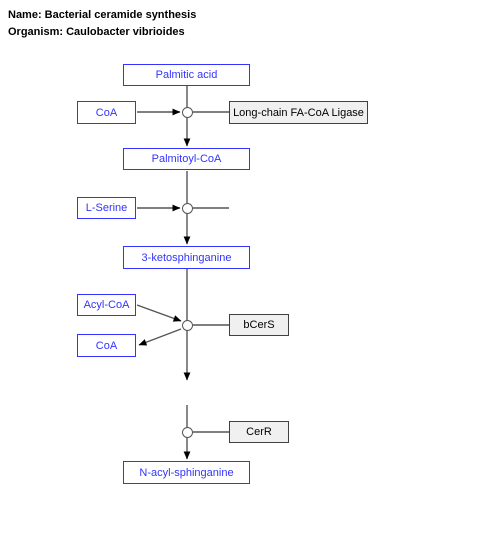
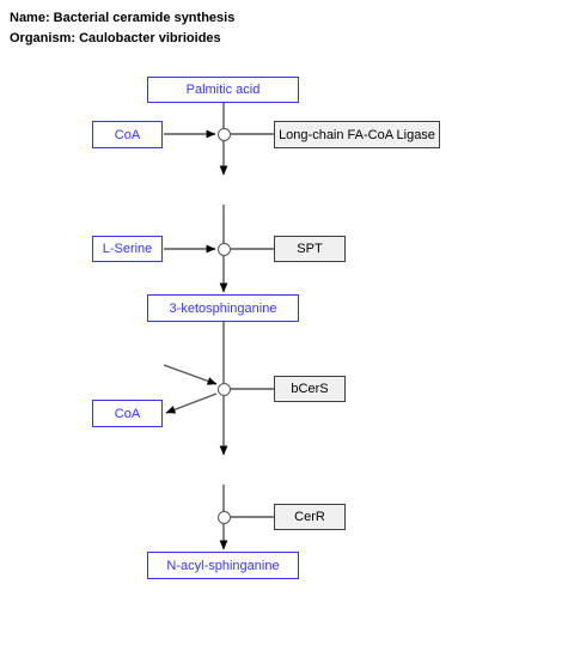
  Name: Bacterial ceramide synthesis
  Organism: Caulobacter vibrioides
  Palmitic acid
  CoA
  Long-chain FA-CoA Ligase
- Palmitoyl-CoA
  L-Serine
+ SPT
  3-ketosphinganine
- Acyl-CoA
  CoA
  bCerS
  CerR
  N-acyl-sphinganine
